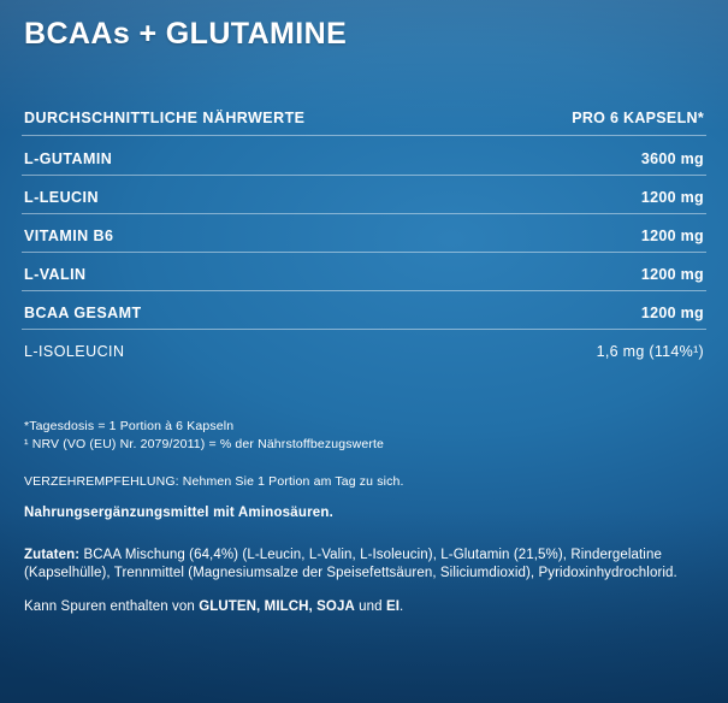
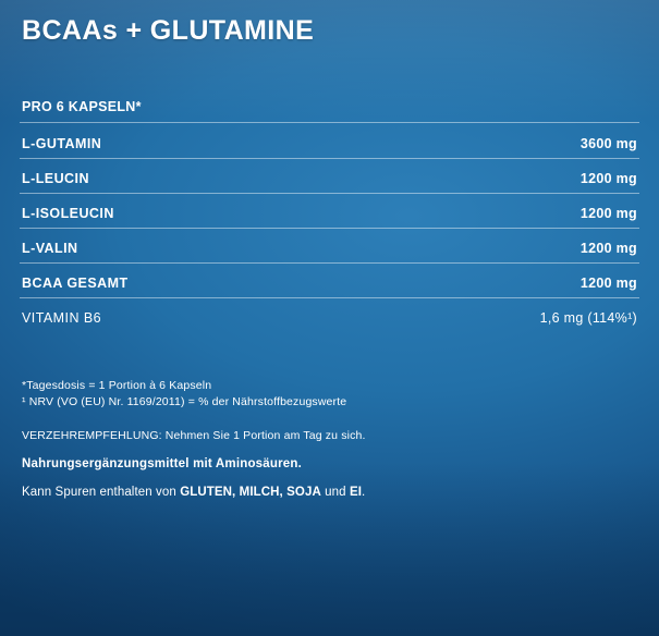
  BCAAs + GLUTAMINE
- DURCHSCHNITTLICHE NÄHRWERTE
  PRO 6 KAPSELN*
  L-GUTAMIN
  3600 mg
  L-LEUCIN
  1200 mg
- VITAMIN B6
+ L-ISOLEUCIN
  1200 mg
  L-VALIN
  1200 mg
  BCAA GESAMT
  1200 mg
- L-ISOLEUCIN
+ VITAMIN B6
  1,6 mg (114%¹)
  *Tagesdosis = 1 Portion à 6 Kapseln
- ¹ NRV (VO (EU) Nr. 2079/2011) = % der Nährstoffbezugswerte
+ ¹ NRV (VO (EU) Nr. 1169/2011) = % der Nährstoffbezugswerte
  VERZEHREMPFEHLUNG: Nehmen Sie 1 Portion am Tag zu sich.
  Nahrungsergänzungsmittel mit Aminosäuren.
- Zutaten: BCAA Mischung (64,4%) (L-Leucin, L-Valin, L-Isoleucin), L-Glutamin (21,5%), Rindergelatine (Kapselhülle), Trennmittel (Magnesiumsalze der Speisefettsäuren, Siliciumdioxid), Pyridoxinhydrochlorid.
  Kann Spuren enthalten von GLUTEN, MILCH, SOJA und EI.
